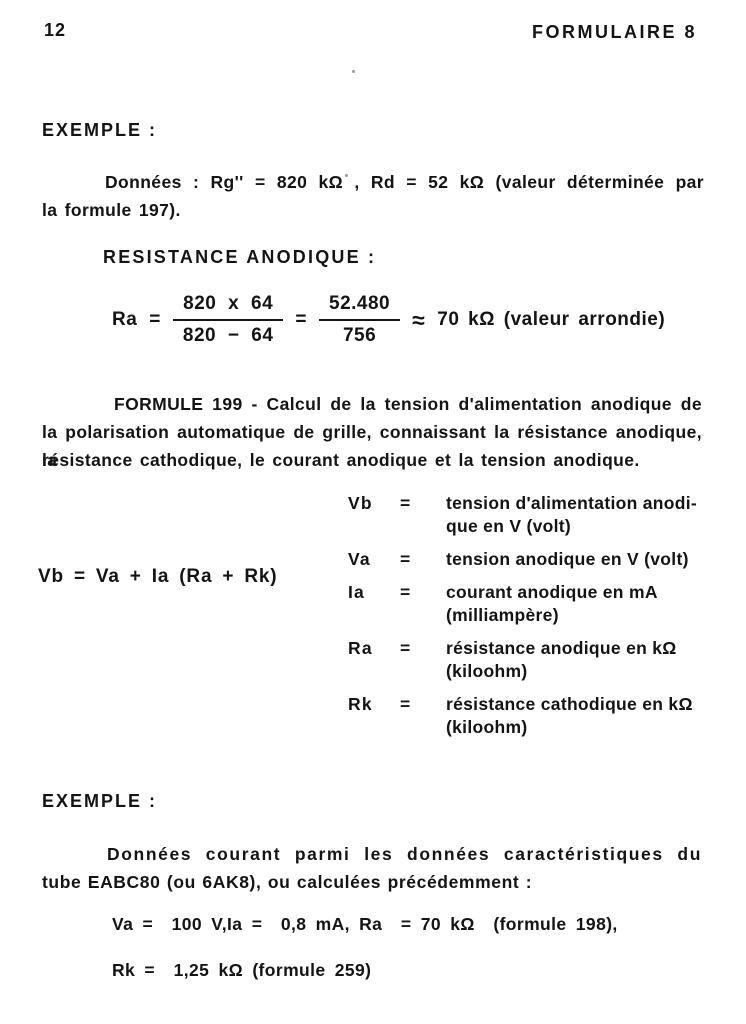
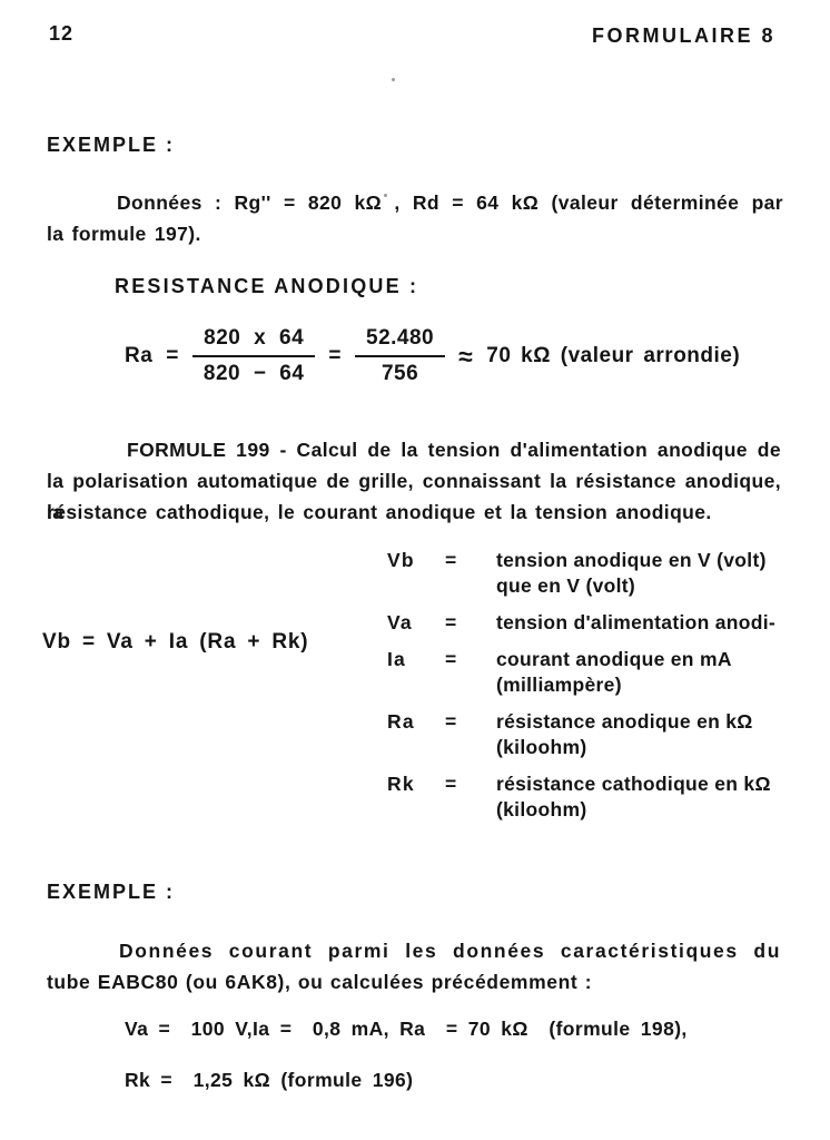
  12
  FORMULAIRE 8
  EXEMPLE :
- Données : Rg'' = 820 kΩ , Rd = 52 kΩ (valeur déterminée par
+ Données : Rg'' = 820 kΩ , Rd = 64 kΩ (valeur déterminée par
  la formule 197).
  RESISTANCE ANODIQUE :
  Ra
  =
  820 x 64
  820 − 64
  =
  52.480
  756
  ≈
  70 kΩ (valeur arrondie)
  FORMULE 199 - Calcul de la tension d'alimentation anodique de
  la polarisation automatique de grille, connaissant la résistance anodique, la
  résistance cathodique, le courant anodique et la tension anodique.
  Vb = Va + Ia (Ra + Rk)
  Vb
  =
- tension d'alimentation anodi-
+ tension anodique en V (volt)
  que en V (volt)
  Va
  =
- tension anodique en V (volt)
+ tension d'alimentation anodi-
  Ia
  =
  courant anodique en mA
  (milliampère)
  Ra
  =
  résistance anodique en kΩ
  (kiloohm)
  Rk
  =
  résistance cathodique en kΩ
  (kiloohm)
  EXEMPLE :
  Données courant parmi les données caractéristiques du
  tube EABC80 (ou 6AK8), ou calculées précédemment :
  Va = 100 V,Ia = 0,8 mA, Ra = 70 kΩ (formule 198),
- Rk = 1,25 kΩ (formule 259)
+ Rk = 1,25 kΩ (formule 196)
